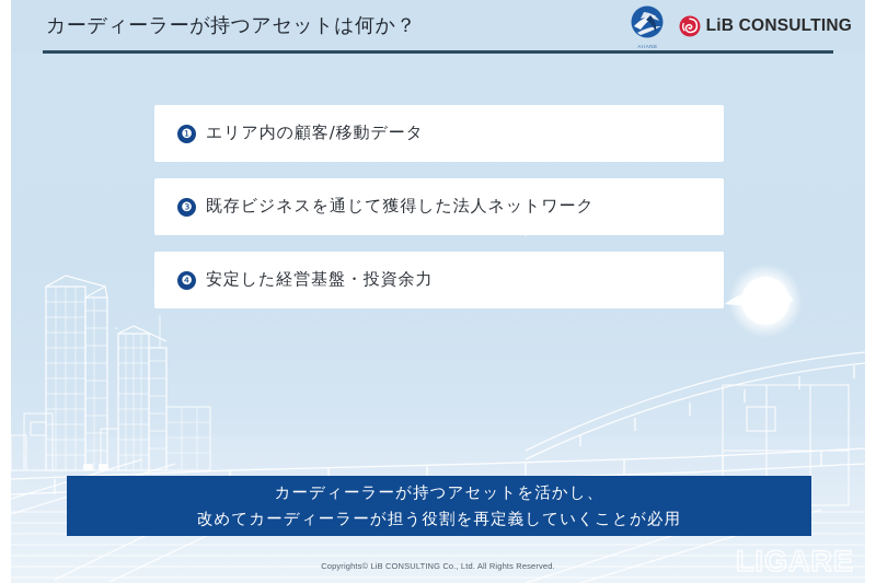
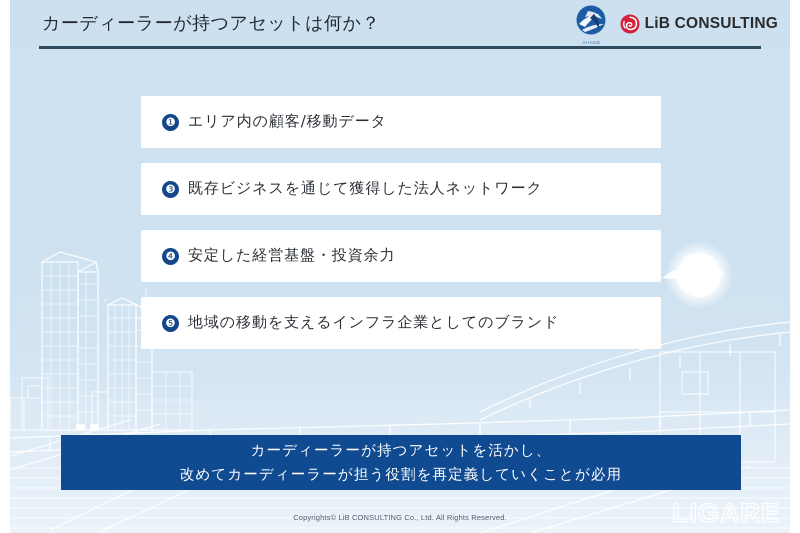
  カーディーラーが持つアセットは何か？
  LiB CONSULTING
  ❶
  エリア内の顧客/移動データ
  ❸
  既存ビジネスを通じて獲得した法人ネットワーク
  ❹
  安定した経営基盤・投資余力
+ ❺
+ 地域の移動を支えるインフラ企業としてのブランド
  カーディーラーが持つアセットを活かし、
  改めてカーディーラーが担う役割を再定義していくことが必用
  Copyrights© LiB CONSULTING Co., Ltd. All Rights Reserved.
